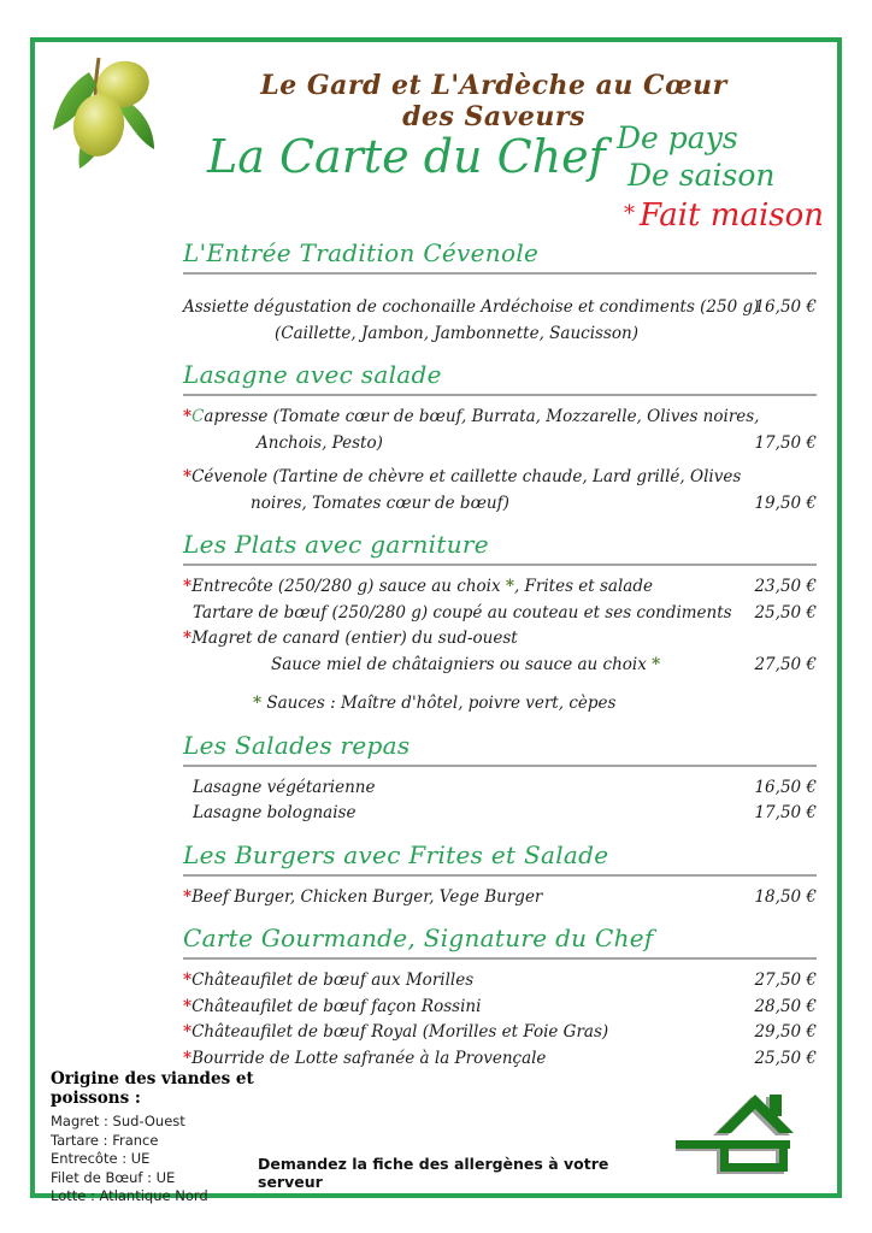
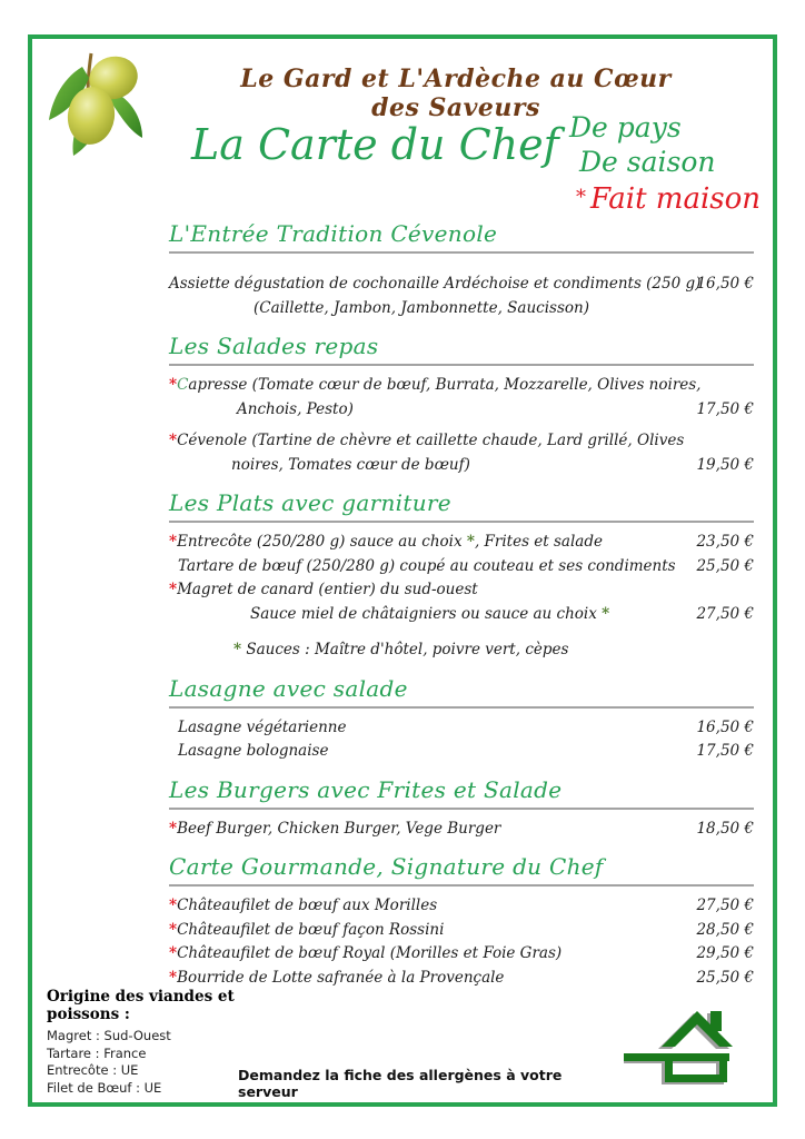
  Le Gard et L'Ardèche au Cœur des Saveurs
  La Carte du Chef
  De pays
  De saison
  * Fait maison
  L'Entrée Tradition Cévenole
  Assiette dégustation de cochonaille Ardéchoise et condiments (250 g)
  16,50 €
  (Caillette, Jambon, Jambonnette, Saucisson)
- Lasagne avec salade
+ Les Salades repas
  *Capresse (Tomate cœur de bœuf, Burrata, Mozzarelle, Olives noires,
  Anchois, Pesto)
  17,50 €
  *Cévenole (Tartine de chèvre et caillette chaude, Lard grillé, Olives
  noires, Tomates cœur de bœuf)
  19,50 €
  Les Plats avec garniture
  *Entrecôte (250/280 g) sauce au choix *, Frites et salade
  23,50 €
  Tartare de bœuf (250/280 g) coupé au couteau et ses condiments
  25,50 €
  *Magret de canard (entier) du sud-ouest
  Sauce miel de châtaigniers ou sauce au choix *
  27,50 €
  * Sauces : Maître d'hôtel, poivre vert, cèpes
- Les Salades repas
+ Lasagne avec salade
  Lasagne végétarienne
  16,50 €
  Lasagne bolognaise
  17,50 €
  Les Burgers avec Frites et Salade
  *Beef Burger, Chicken Burger, Vege Burger
  18,50 €
  Carte Gourmande, Signature du Chef
  *Châteaufilet de bœuf aux Morilles
  27,50 €
  *Châteaufilet de bœuf façon Rossini
  28,50 €
  *Châteaufilet de bœuf Royal (Morilles et Foie Gras)
  29,50 €
  *Bourride de Lotte safranée à la Provençale
  25,50 €
  Origine des viandes et poissons :
  Magret : Sud-Ouest
  Tartare : France
  Entrecôte : UE
  Filet de Bœuf : UE
- Lotte : Atlantique Nord
  Demandez la fiche des allergènes à votre serveur
